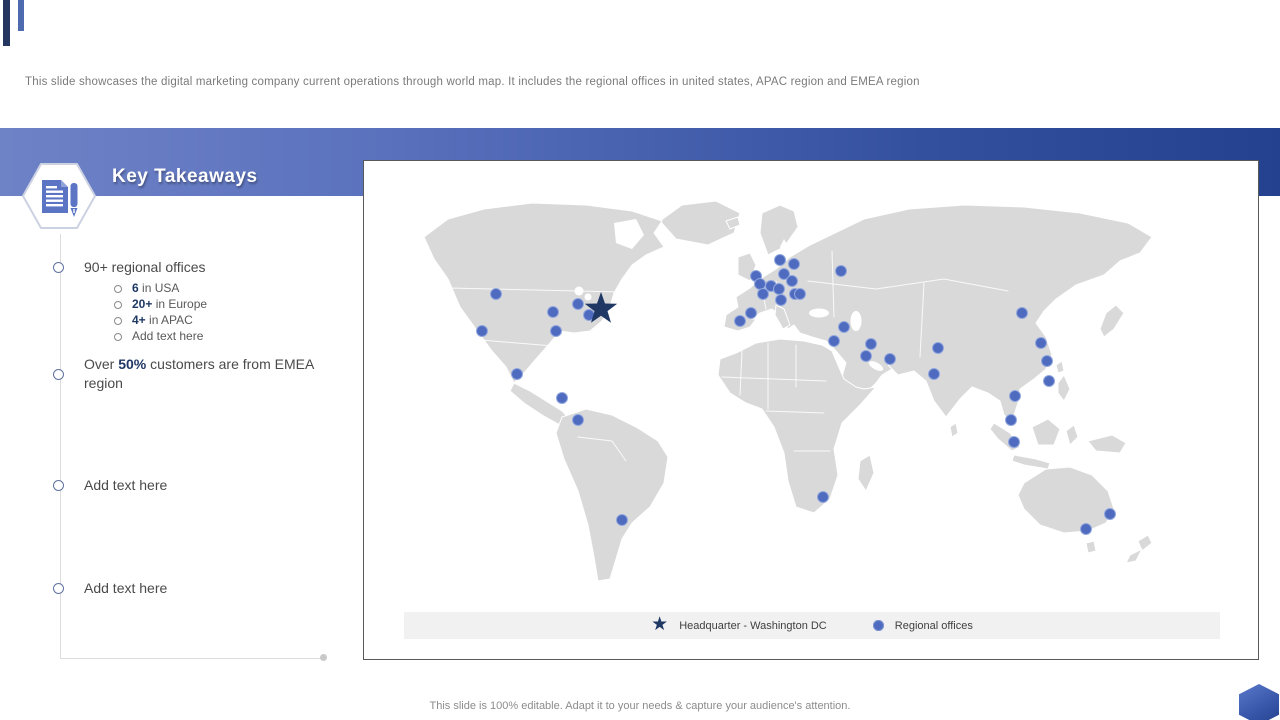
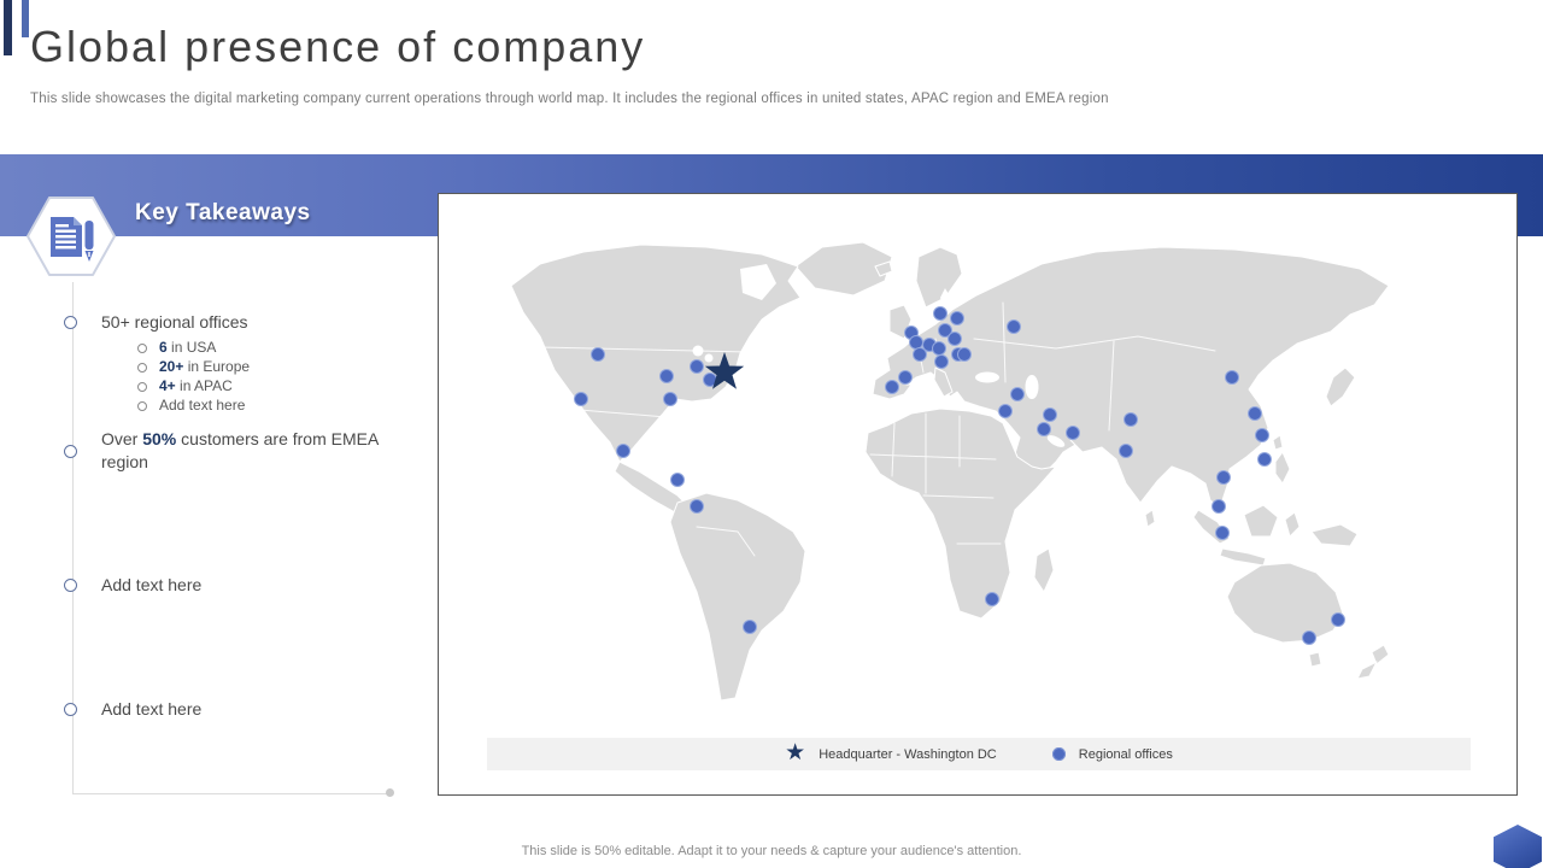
+ Global presence of company
  This slide showcases the digital marketing company current operations through world map. It includes the regional offices in united states, APAC region and EMEA region
  Key Takeaways
- 90+ regional offices
+ 50+ regional offices
  6 in USA
  20+ in Europe
  4+ in APAC
  Add text here
  Over 50% customers are from EMEA region
  Add text here
  Add text here
  ★
  Headquarter - Washington DC
  Regional offices
- This slide is 100% editable. Adapt it to your needs & capture your audience's attention.
+ This slide is 50% editable. Adapt it to your needs & capture your audience's attention.
